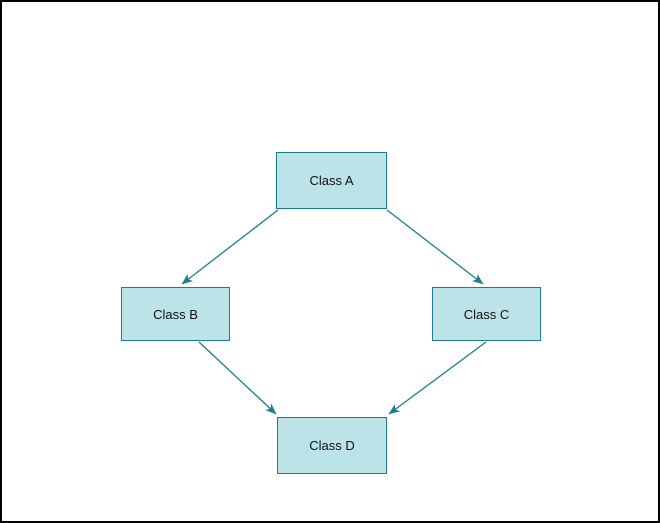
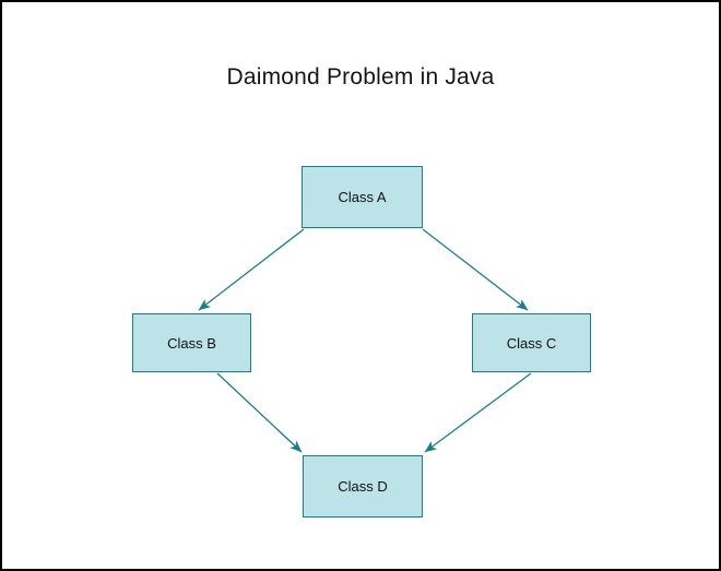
+ Daimond Problem in Java
  Class A
  Class B
  Class C
  Class D
